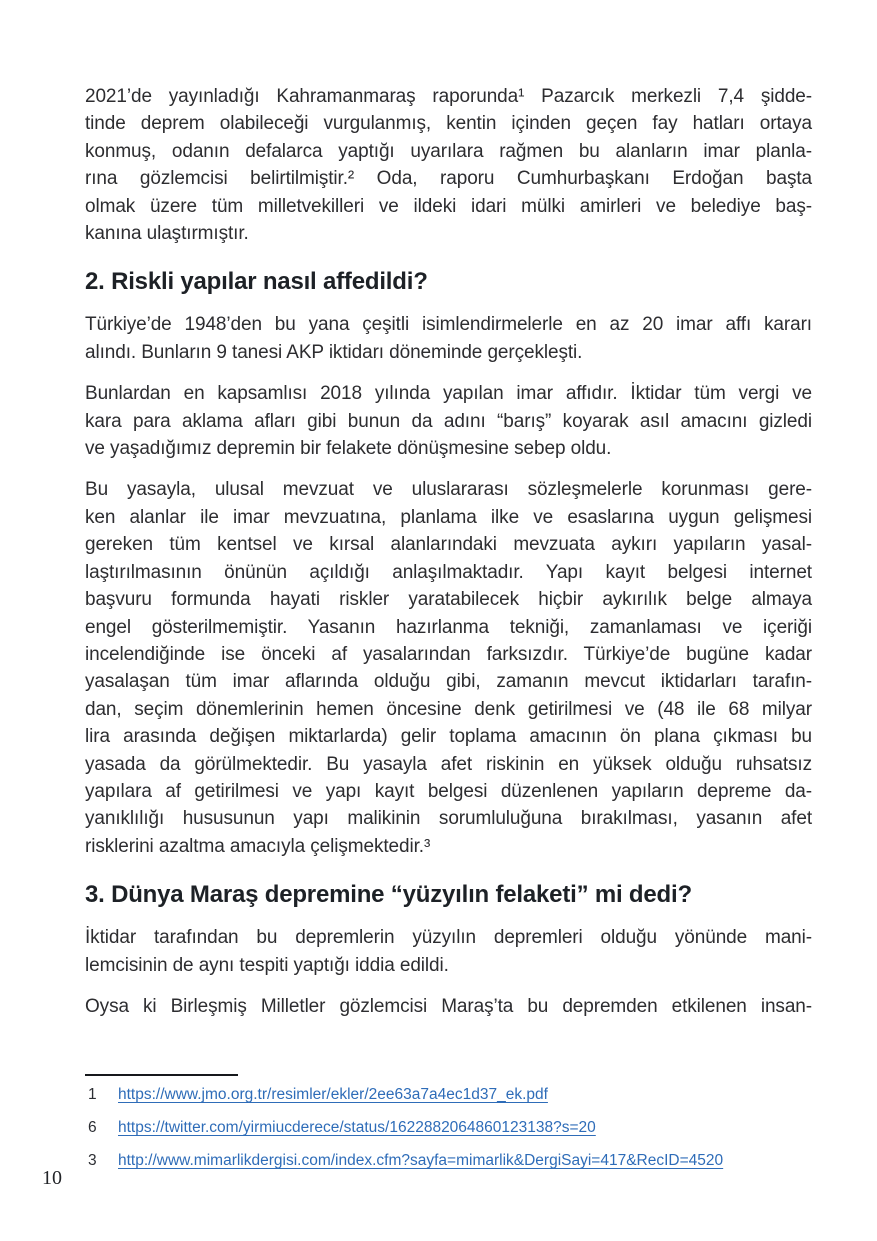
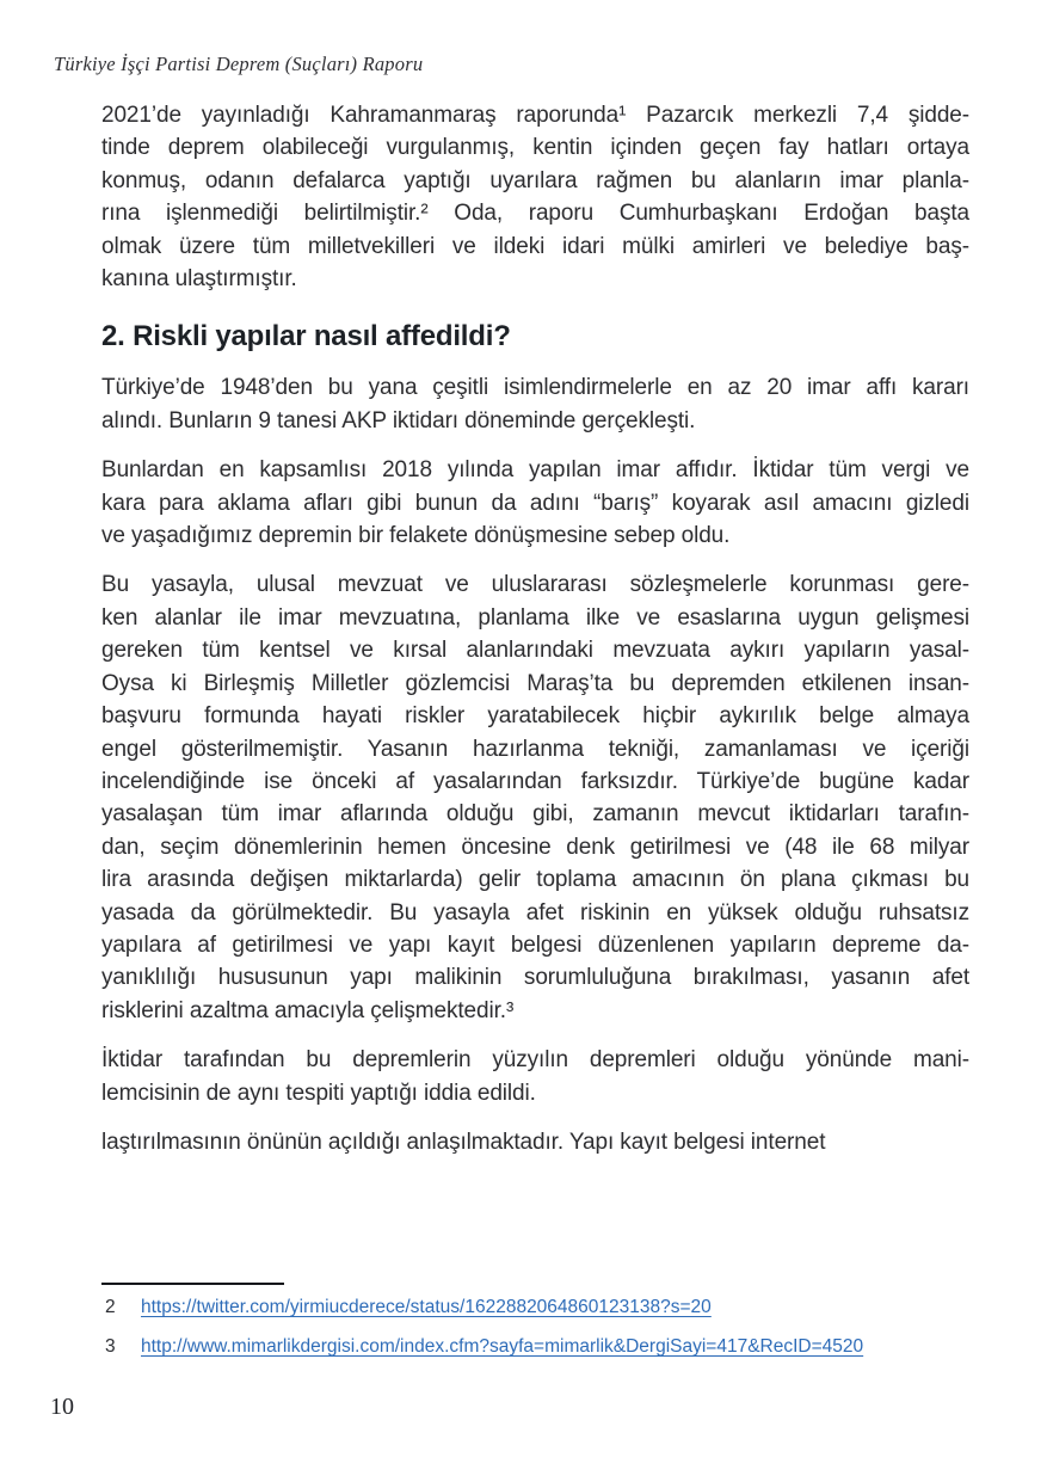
+ Türkiye İşçi Partisi Deprem (Suçları) Raporu
  2021’de yayınladığı Kahramanmaraş raporunda¹ Pazarcık merkezli 7,4 şidde-
  tinde deprem olabileceği vurgulanmış, kentin içinden geçen fay hatları ortaya
  konmuş, odanın defalarca yaptığı uyarılara rağmen bu alanların imar planla-
- rına gözlemcisi belirtilmiştir.² Oda, raporu Cumhurbaşkanı Erdoğan başta
+ rına işlenmediği belirtilmiştir.² Oda, raporu Cumhurbaşkanı Erdoğan başta
  olmak üzere tüm milletvekilleri ve ildeki idari mülki amirleri ve belediye baş-
  kanına ulaştırmıştır.
  2. Riskli yapılar nasıl affedildi?
  Türkiye’de 1948’den bu yana çeşitli isimlendirmelerle en az 20 imar affı kararı
  alındı. Bunların 9 tanesi AKP iktidarı döneminde gerçekleşti.
  Bunlardan en kapsamlısı 2018 yılında yapılan imar affıdır. İktidar tüm vergi ve
  kara para aklama afları gibi bunun da adını “barış” koyarak asıl amacını gizledi
  ve yaşadığımız depremin bir felakete dönüşmesine sebep oldu.
  Bu yasayla, ulusal mevzuat ve uluslararası sözleşmelerle korunması gere-
  ken alanlar ile imar mevzuatına, planlama ilke ve esaslarına uygun gelişmesi
  gereken tüm kentsel ve kırsal alanlarındaki mevzuata aykırı yapıların yasal-
- laştırılmasının önünün açıldığı anlaşılmaktadır. Yapı kayıt belgesi internet
+ Oysa ki Birleşmiş Milletler gözlemcisi Maraş’ta bu depremden etkilenen insan-
  başvuru formunda hayati riskler yaratabilecek hiçbir aykırılık belge almaya
  engel gösterilmemiştir. Yasanın hazırlanma tekniği, zamanlaması ve içeriği
  incelendiğinde ise önceki af yasalarından farksızdır. Türkiye’de bugüne kadar
  yasalaşan tüm imar aflarında olduğu gibi, zamanın mevcut iktidarları tarafın-
  dan, seçim dönemlerinin hemen öncesine denk getirilmesi ve (48 ile 68 milyar
  lira arasında değişen miktarlarda) gelir toplama amacının ön plana çıkması bu
  yasada da görülmektedir. Bu yasayla afet riskinin en yüksek olduğu ruhsatsız
  yapılara af getirilmesi ve yapı kayıt belgesi düzenlenen yapıların depreme da-
  yanıklılığı hususunun yapı malikinin sorumluluğuna bırakılması, yasanın afet
  risklerini azaltma amacıyla çelişmektedir.³
- 3. Dünya Maraş depremine “yüzyılın felaketi” mi dedi?
  İktidar tarafından bu depremlerin yüzyılın depremleri olduğu yönünde mani-
  lemcisinin de aynı tespiti yaptığı iddia edildi.
- Oysa ki Birleşmiş Milletler gözlemcisi Maraş’ta bu depremden etkilenen insan-
+ laştırılmasının önünün açıldığı anlaşılmaktadır. Yapı kayıt belgesi internet
- 1
- https://www.jmo.org.tr/resimler/ekler/2ee63a7a4ec1d37_ek.pdf
- 6
+ 2
  https://twitter.com/yirmiucderece/status/1622882064860123138?s=20
  3
  http://www.mimarlikdergisi.com/index.cfm?sayfa=mimarlik&DergiSayi=417&RecID=4520
  10
